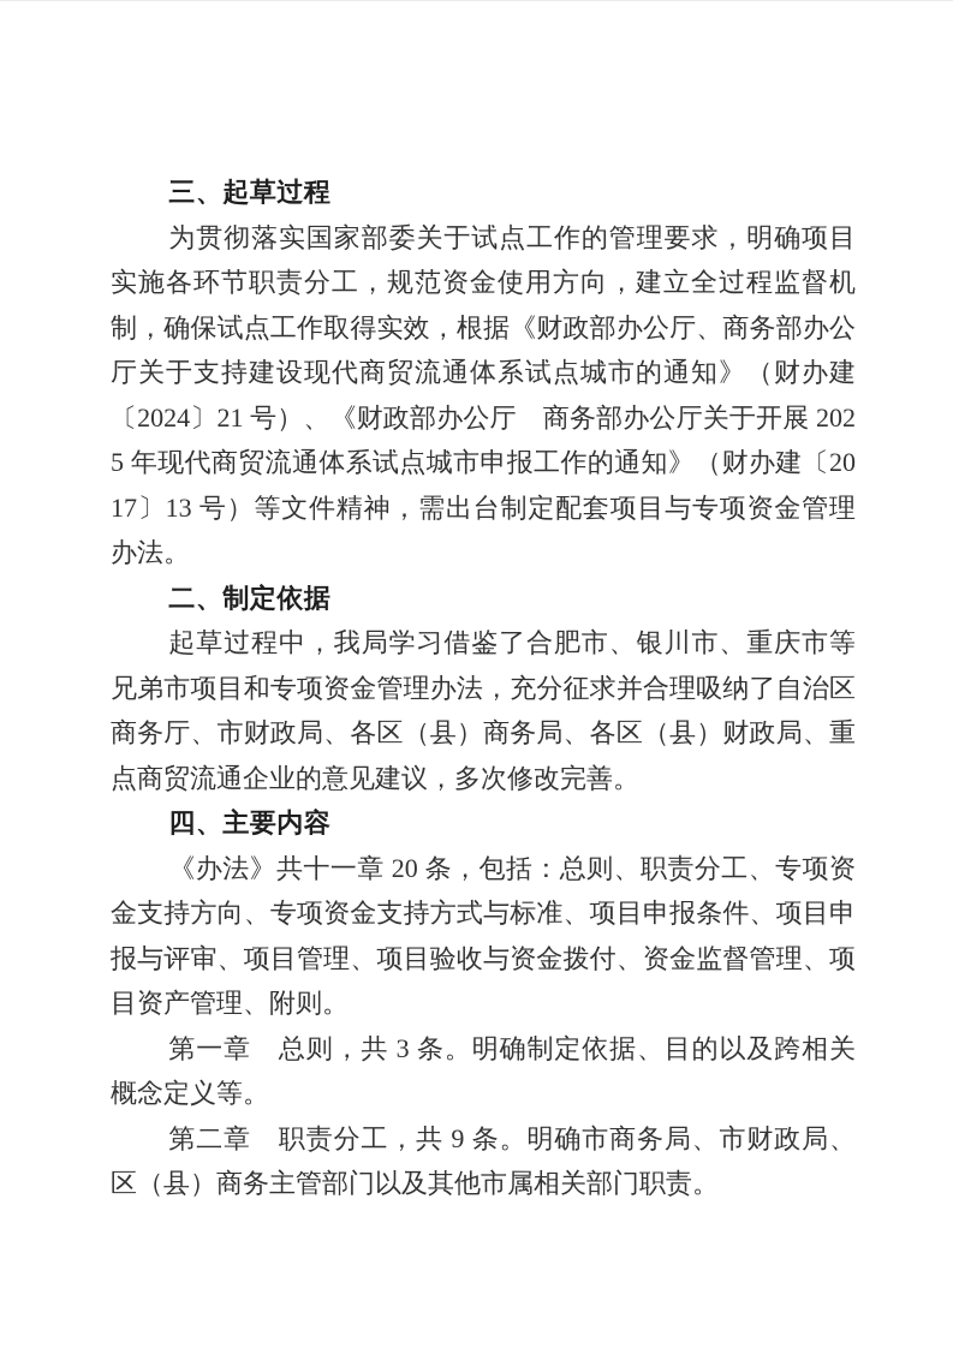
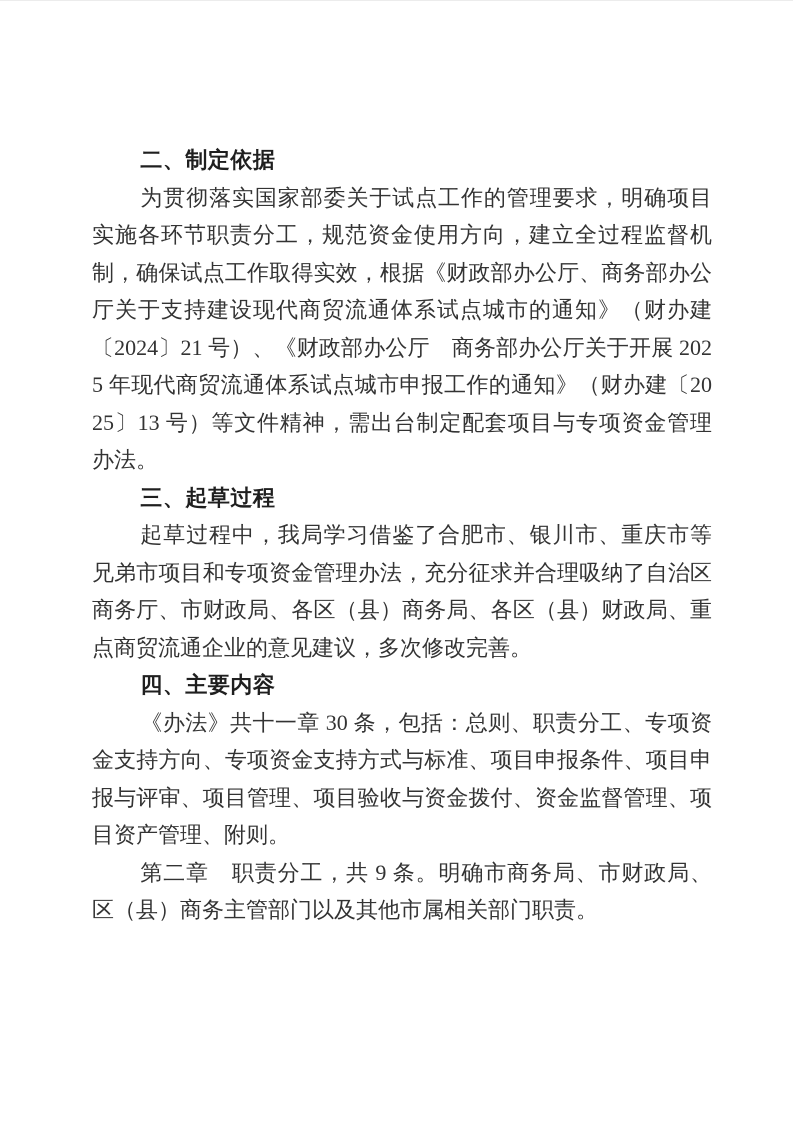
- 三、起草过程
+ 二、制定依据
- 为贯彻落实国家部委关于试点工作的管理要求，明确项目实施各环节职责分工，规范资金使用方向，建立全过程监督机制，确保试点工作取得实效，根据《财政部办公厅、商务部办公厅关于支持建设现代商贸流通体系试点城市的通知》（财办建〔2024〕21 号）、《财政部办公厅 商务部办公厅关于开展 2025 年现代商贸流通体系试点城市申报工作的通知》（财办建〔2017〕13 号）等文件精神，需出台制定配套项目与专项资金管理办法。
+ 为贯彻落实国家部委关于试点工作的管理要求，明确项目实施各环节职责分工，规范资金使用方向，建立全过程监督机制，确保试点工作取得实效，根据《财政部办公厅、商务部办公厅关于支持建设现代商贸流通体系试点城市的通知》（财办建〔2024〕21 号）、《财政部办公厅 商务部办公厅关于开展 2025 年现代商贸流通体系试点城市申报工作的通知》（财办建〔2025〕13 号）等文件精神，需出台制定配套项目与专项资金管理办法。
- 二、制定依据
+ 三、起草过程
  起草过程中，我局学习借鉴了合肥市、银川市、重庆市等兄弟市项目和专项资金管理办法，充分征求并合理吸纳了自治区商务厅、市财政局、各区（县）商务局、各区（县）财政局、重点商贸流通企业的意见建议，多次修改完善。
  四、主要内容
- 《办法》共十一章 20 条，包括：总则、职责分工、专项资金支持方向、专项资金支持方式与标准、项目申报条件、项目申报与评审、项目管理、项目验收与资金拨付、资金监督管理、项目资产管理、附则。
+ 《办法》共十一章 30 条，包括：总则、职责分工、专项资金支持方向、专项资金支持方式与标准、项目申报条件、项目申报与评审、项目管理、项目验收与资金拨付、资金监督管理、项目资产管理、附则。
- 第一章 总则，共 3 条。明确制定依据、目的以及跨相关概念定义等。
  第二章 职责分工，共 9 条。明确市商务局、市财政局、区（县）商务主管部门以及其他市属相关部门职责。
